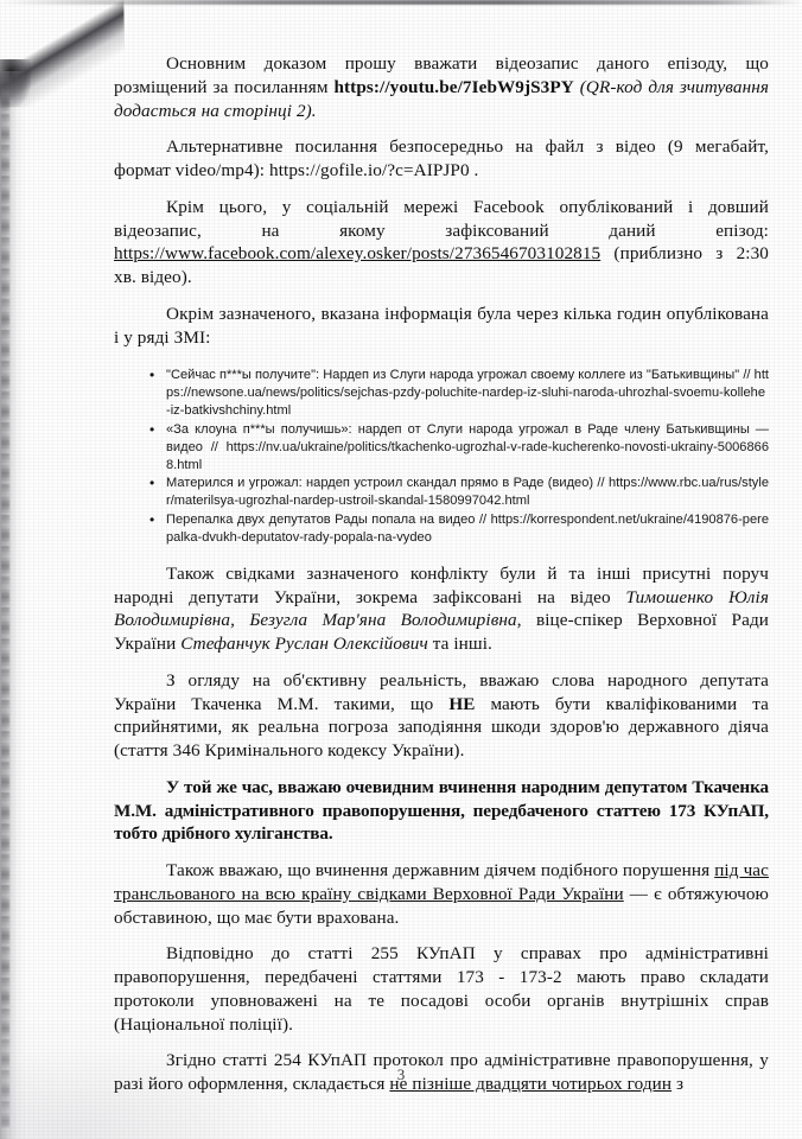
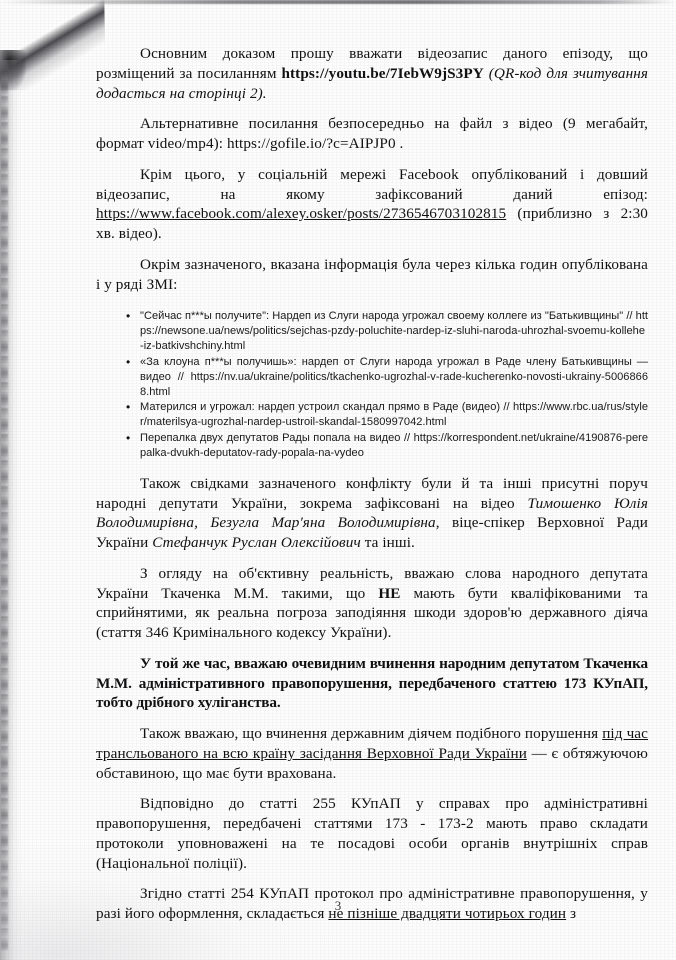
  Основним доказом прошу вважати відеозапис даного епізоду, що розміщений за посиланням https://youtu.be/7IebW9jS3PY (QR-код для зчитування додасться на сторінці 2).
  Альтернативне посилання безпосередньо на файл з відео (9 мегабайт, формат video/mp4): https://gofile.io/?c=AIPJP0 .
  Крім цього, у соціальній мережі Facebook опублікований і довший відеозапис, на якому зафіксований даний епізод: https://www.facebook.com/alexey.osker/posts/2736546703102815 (приблизно з 2:30 хв. відео).
  Окрім зазначеного, вказана інформація була через кілька годин опублікована і у ряді ЗМІ:
  "Сейчас п***ы получите": Нардеп из Слуги народа угрожал своему коллеге из "Батькивщины" // https://newsone.ua/news/politics/sejchas-pzdy-poluchite-nardep-iz-sluhi-naroda-uhrozhal-svoemu-kollehe-iz-batkivshchiny.html
  «За клоуна п***ы получишь»: нардеп от Слуги народа угрожал в Раде члену Батькивщины — видео // https://nv.ua/ukraine/politics/tkachenko-ugrozhal-v-rade-kucherenko-novosti-ukrainy-50068668.html
  Матерился и угрожал: нардеп устроил скандал прямо в Раде (видео) // https://www.rbc.ua/rus/styler/materilsya-ugrozhal-nardep-ustroil-skandal-1580997042.html
  Перепалка двух депутатов Рады попала на видео // https://korrespondent.net/ukraine/4190876-perepalka-dvukh-deputatov-rady-popala-na-vydeo
  Також свідками зазначеного конфлікту були й та інші присутні поруч народні депутати України, зокрема зафіксовані на відео Тимошенко Юлія Володимирівна, Безугла Мар'яна Володимирівна, віце-спікер Верховної Ради України Стефанчук Руслан Олексійович та інші.
  З огляду на об'єктивну реальність, вважаю слова народного депутата України Ткаченка М.М. такими, що НЕ мають бути кваліфікованими та сприйнятими, як реальна погроза заподіяння шкоди здоров'ю державного діяча (стаття 346 Кримінального кодексу України).
  У той же час, вважаю очевидним вчинення народним депутатом Ткаченка М.М. адміністративного правопорушення, передбаченого статтею 173 КУпАП, тобто дрібного хуліганства.
- Також вважаю, що вчинення державним діячем подібного порушення під час трансльованого на всю країну свідками Верховної Ради України — є обтяжуючою обставиною, що має бути врахована.
+ Також вважаю, що вчинення державним діячем подібного порушення під час трансльованого на всю країну засідання Верховної Ради України — є обтяжуючою обставиною, що має бути врахована.
  Відповідно до статті 255 КУпАП у справах про адміністративні правопорушення, передбачені статтями 173 - 173-2 мають право складати протоколи уповноважені на те посадові особи органів внутрішніх справ (Національної поліції).
  Згідно статті 254 КУпАП протокол про адміністративне правопорушення, у разі його оформлення, складається не пізніше двадцяти чотирьох годин з
  3
